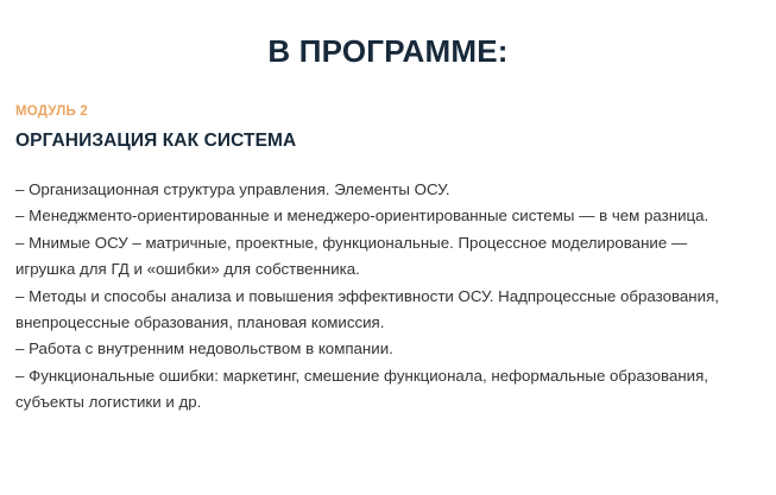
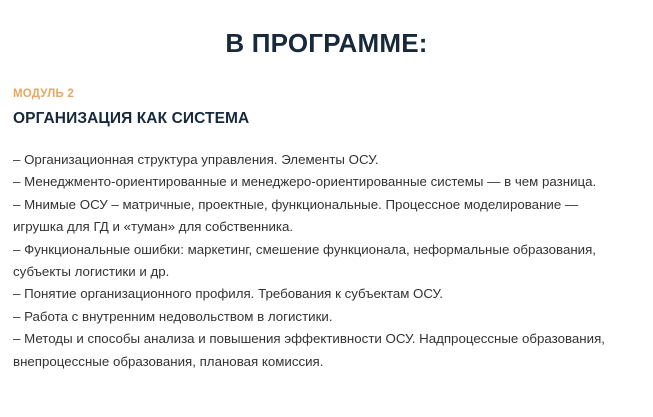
  В ПРОГРАММЕ:
  МОДУЛЬ 2
  ОРГАНИЗАЦИЯ КАК СИСТЕМА
  – Организационная структура управления. Элементы ОСУ.
  – Менеджменто-ориентированные и менеджеро-ориентированные системы — в чем разница.
- – Мнимые ОСУ – матричные, проектные, функциональные. Процессное моделирование — игрушка для ГД и «ошибки» для собственника.
+ – Мнимые ОСУ – матричные, проектные, функциональные. Процессное моделирование — игрушка для ГД и «туман» для собственника.
- – Методы и способы анализа и повышения эффективности ОСУ. Надпроцессные образования, внепроцессные образования, плановая комиссия.
+ – Функциональные ошибки: маркетинг, смешение функционала, неформальные образования, субъекты логистики и др.
+ – Понятие организационного профиля. Требования к субъектам ОСУ.
- – Работа с внутренним недовольством в компании.
+ – Работа с внутренним недовольством в логистики.
- – Функциональные ошибки: маркетинг, смешение функционала, неформальные образования, субъекты логистики и др.
+ – Методы и способы анализа и повышения эффективности ОСУ. Надпроцессные образования, внепроцессные образования, плановая комиссия.
